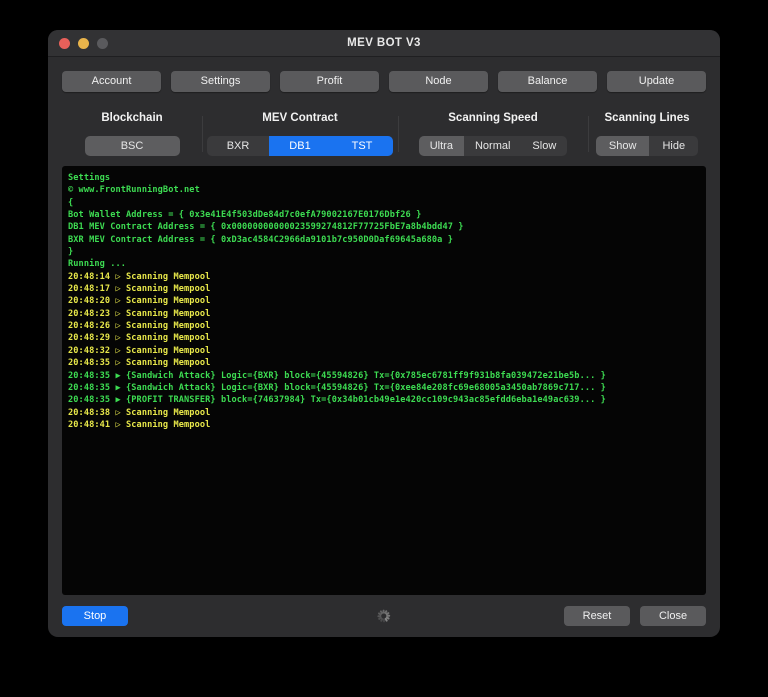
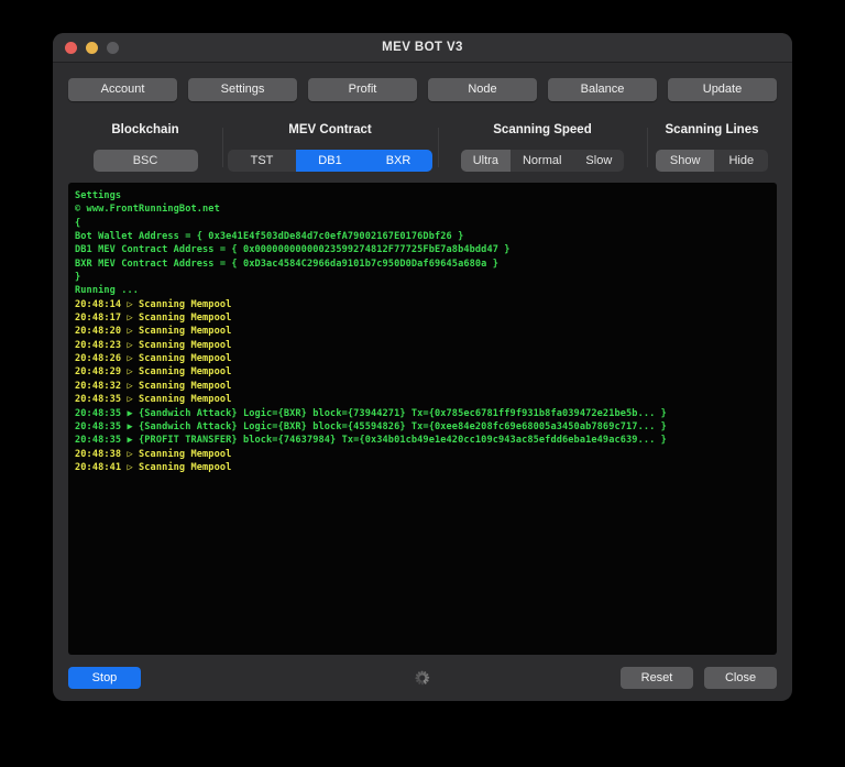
  MEV BOT V3
  Account
  Settings
  Profit
  Node
  Balance
  Update
  Blockchain
  BSC
  MEV Contract
- BXR
+ TST
  DB1
- TST
+ BXR
  Scanning Speed
  Ultra
  Normal
  Slow
  Scanning Lines
  Show
  Hide
  Settings
  © www.FrontRunningBot.net
  {
  Bot Wallet Address = { 0x3e41E4f503dDe84d7c0efA79002167E0176Dbf26 }
  DB1 MEV Contract Address = { 0x00000000000023599274812F77725FbE7a8b4bdd47 }
  BXR MEV Contract Address = { 0xD3ac4584C2966da9101b7c950D0Daf69645a680a }
  }
  Running ...
  20:48:14 ▷ Scanning Mempool
  20:48:17 ▷ Scanning Mempool
  20:48:20 ▷ Scanning Mempool
  20:48:23 ▷ Scanning Mempool
  20:48:26 ▷ Scanning Mempool
  20:48:29 ▷ Scanning Mempool
  20:48:32 ▷ Scanning Mempool
  20:48:35 ▷ Scanning Mempool
- 20:48:35 ▶ {Sandwich Attack} Logic={BXR} block={45594826} Tx={0x785ec6781ff9f931b8fa039472e21be5b... }
+ 20:48:35 ▶ {Sandwich Attack} Logic={BXR} block={73944271} Tx={0x785ec6781ff9f931b8fa039472e21be5b... }
  20:48:35 ▶ {Sandwich Attack} Logic={BXR} block={45594826} Tx={0xee84e208fc69e68005a3450ab7869c717... }
  20:48:35 ▶ {PROFIT TRANSFER} block={74637984} Tx={0x34b01cb49e1e420cc109c943ac85efdd6eba1e49ac639... }
  20:48:38 ▷ Scanning Mempool
  20:48:41 ▷ Scanning Mempool
  Stop
  Reset
  Close
